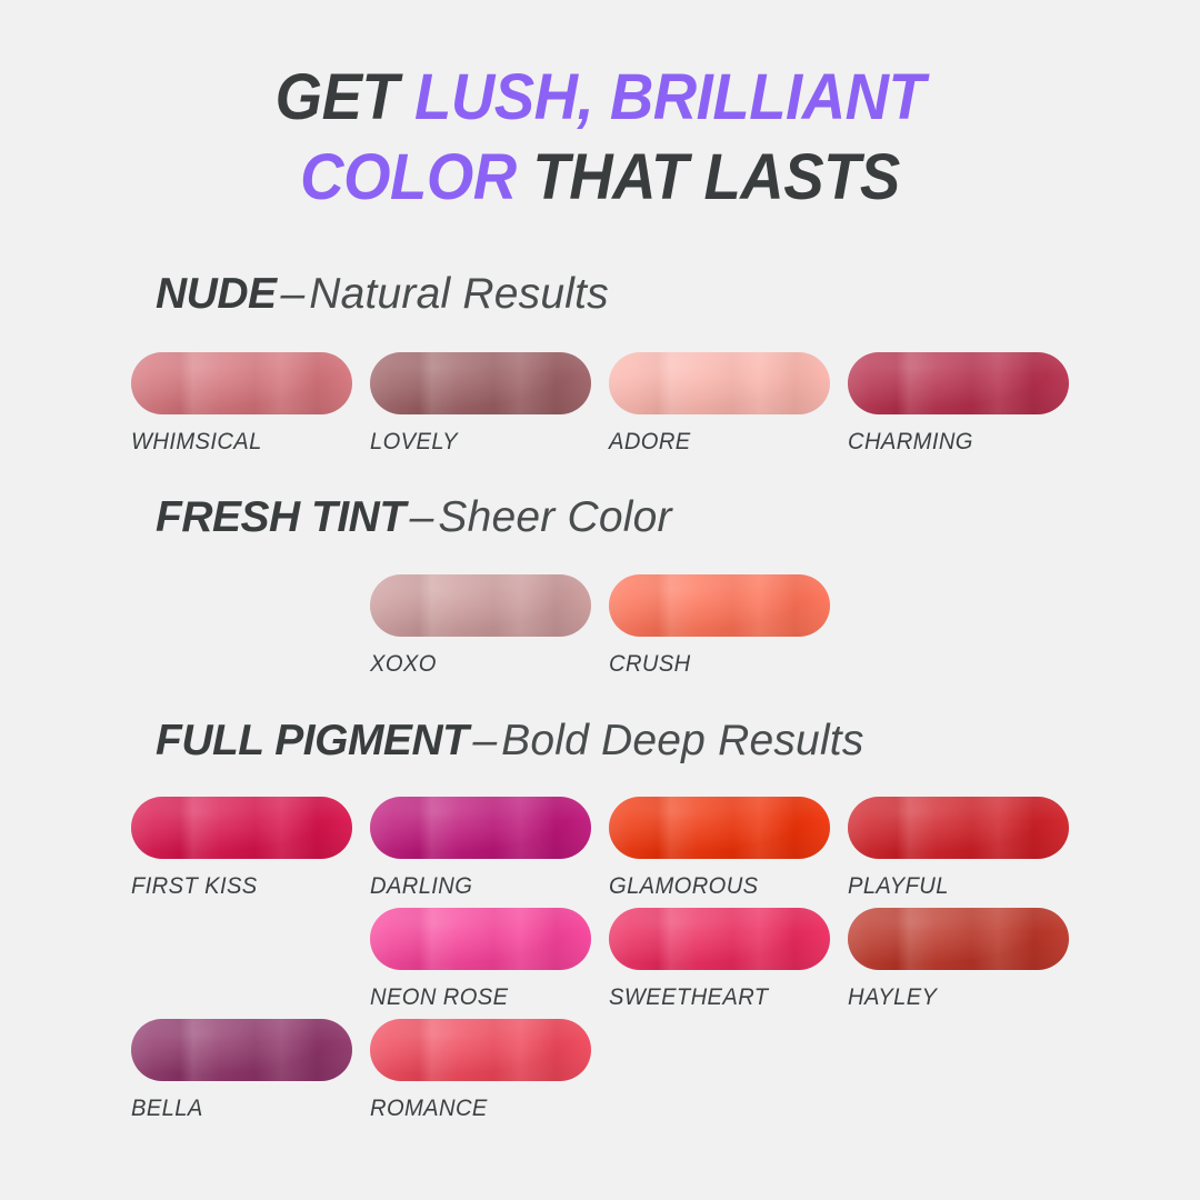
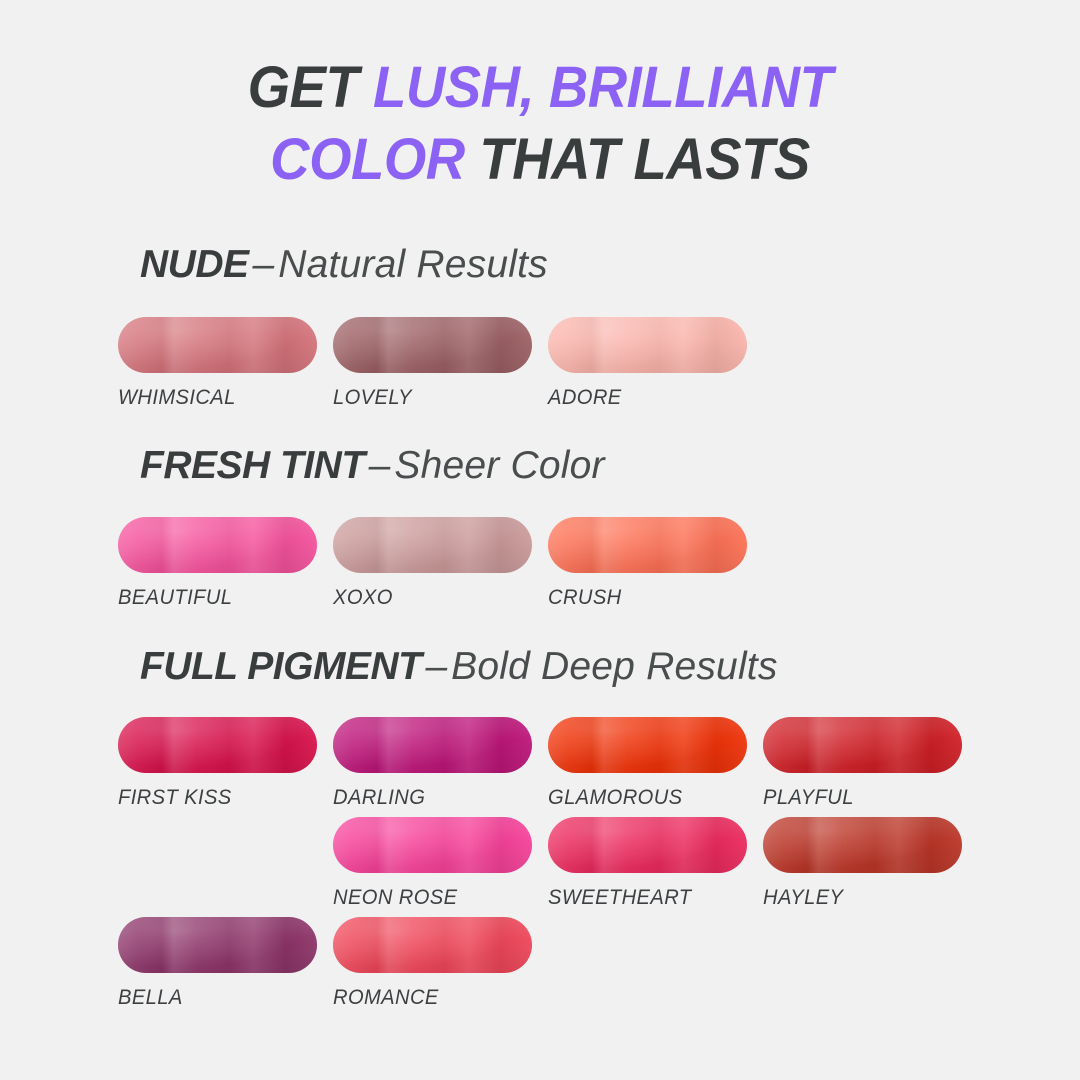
  GET LUSH, BRILLIANT
  COLOR THAT LASTS
  NUDE–Natural Results
  WHIMSICAL
  LOVELY
  ADORE
- CHARMING
  FRESH TINT–Sheer Color
+ BEAUTIFUL
  XOXO
  CRUSH
  FULL PIGMENT–Bold Deep Results
  FIRST KISS
  DARLING
  GLAMOROUS
  PLAYFUL
  NEON ROSE
  SWEETHEART
  HAYLEY
  BELLA
  ROMANCE
